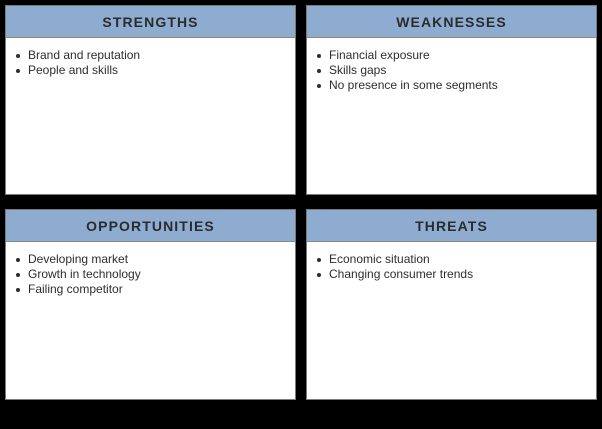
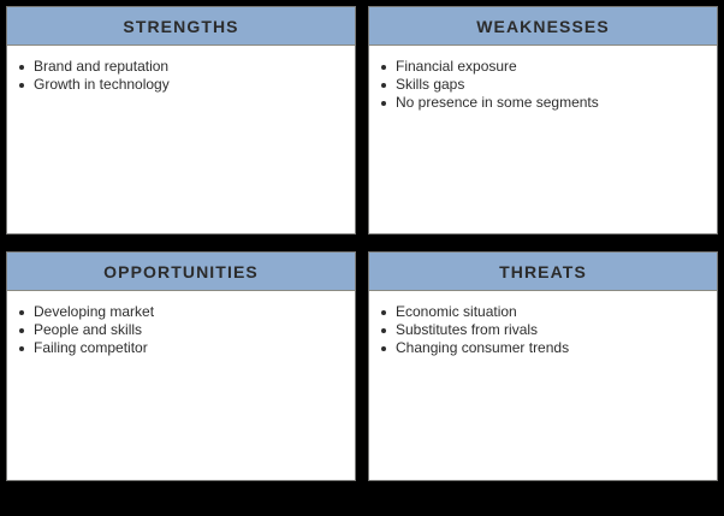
  STRENGTHS
  Brand and reputation
- People and skills
+ Growth in technology
  WEAKNESSES
  Financial exposure
  Skills gaps
  No presence in some segments
  OPPORTUNITIES
  Developing market
- Growth in technology
+ People and skills
  Failing competitor
  THREATS
  Economic situation
+ Substitutes from rivals
  Changing consumer trends
